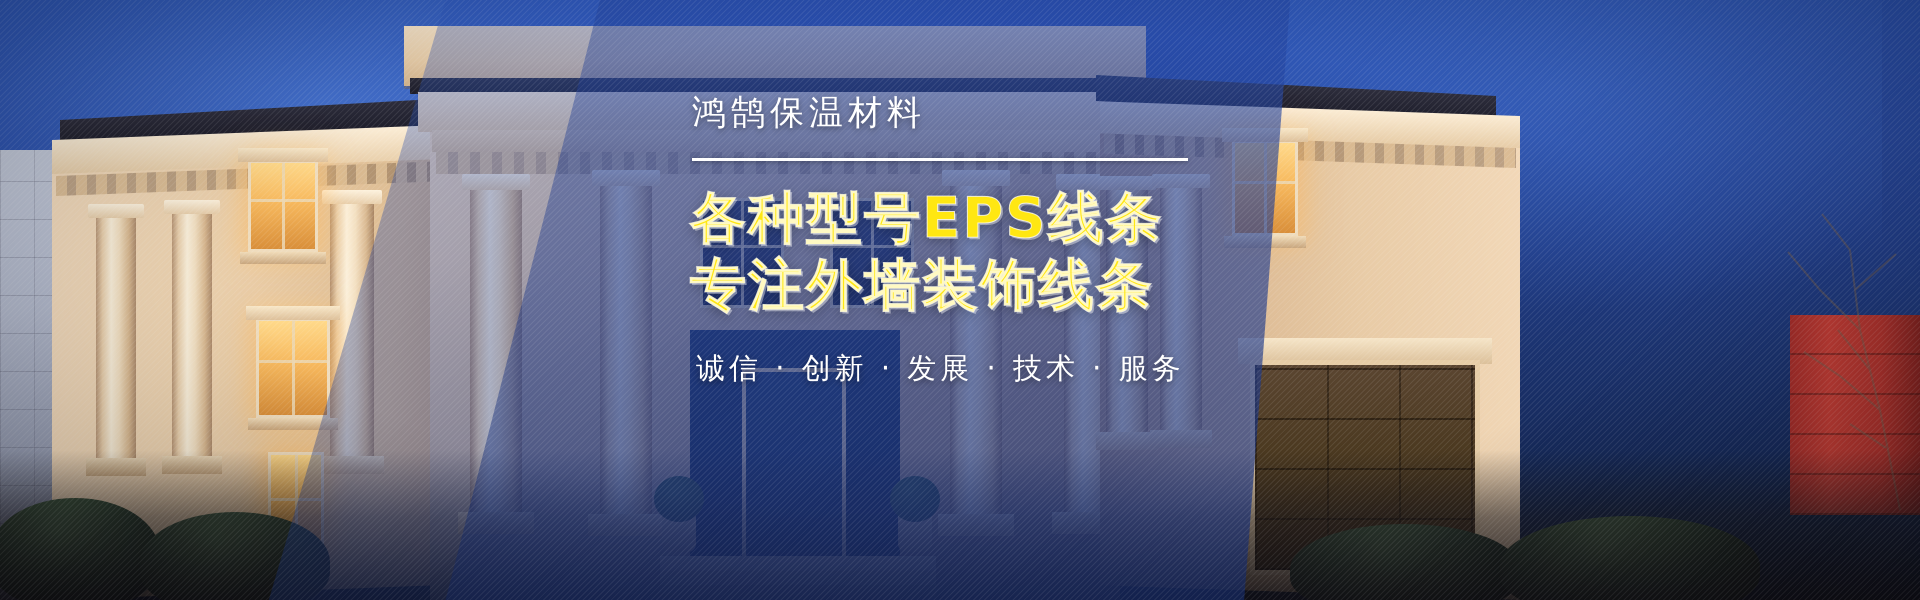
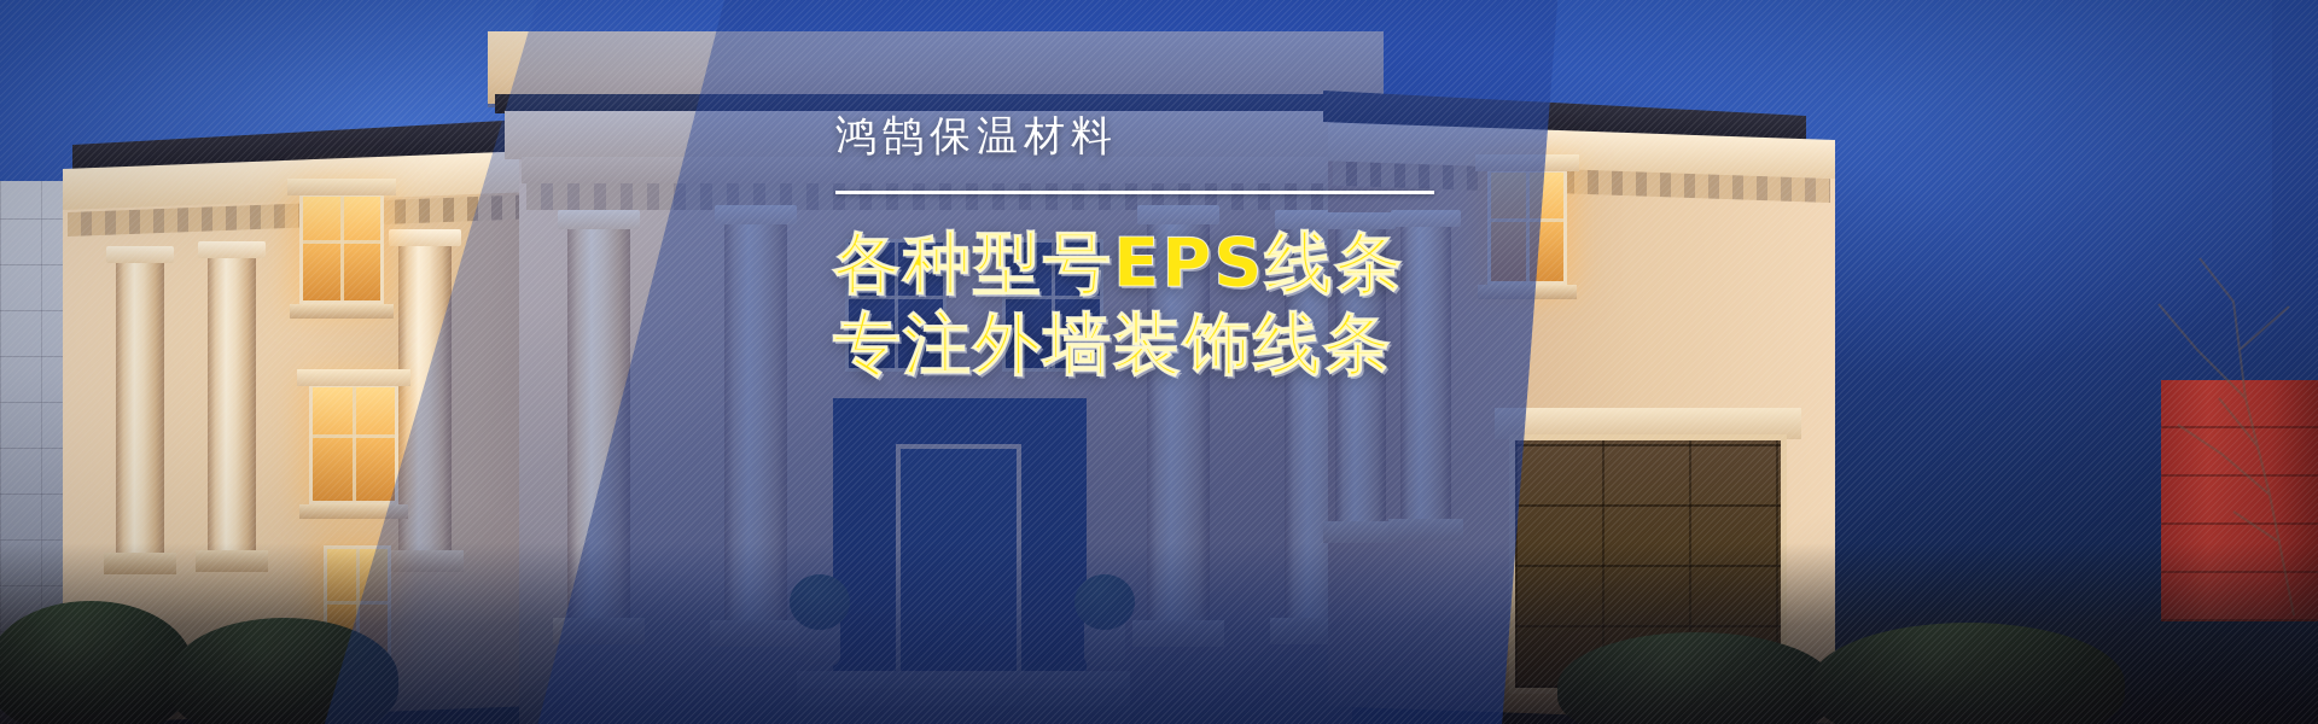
  鸿鹄保温材料
  各种型号EPS线条
  专注外墙装饰线条
- 诚信 · 创新 · 发展 · 技术 · 服务
